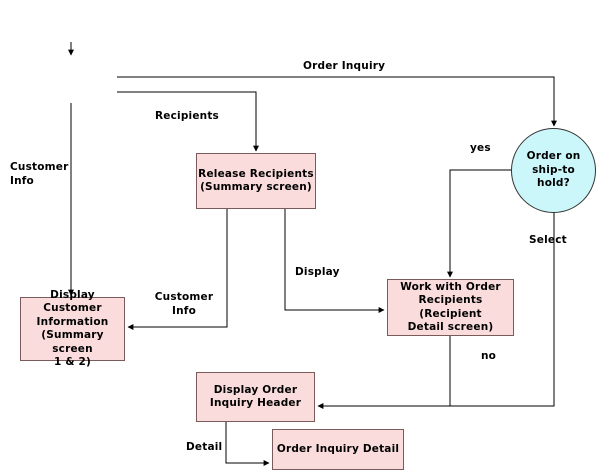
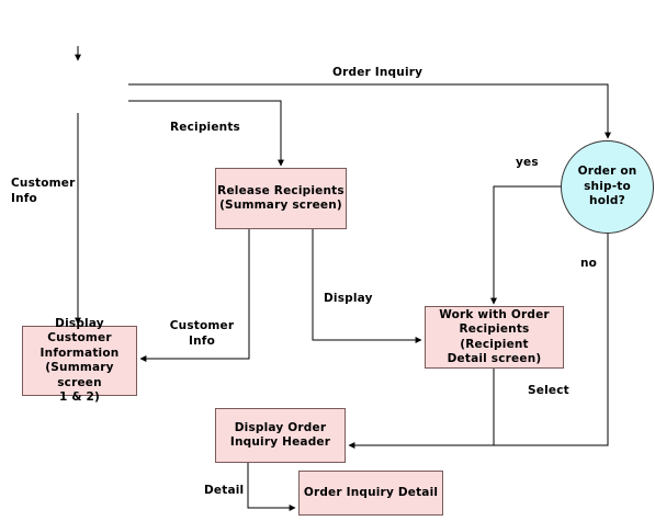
  Release Recipients
  (Summary screen)
  Display Customer
  Information
  (Summary screen
  1 & 2)
  Order on
  ship-to
  hold?
  Work with Order
  Recipients (Recipient
  Detail screen)
  Display Order
  Inquiry Header
  Order Inquiry Detail
  Order Inquiry
  Recipients
  Customer
  Info
  Customer
  Info
  yes
- Select
+ no
  Display
- no
+ Select
  Detail
